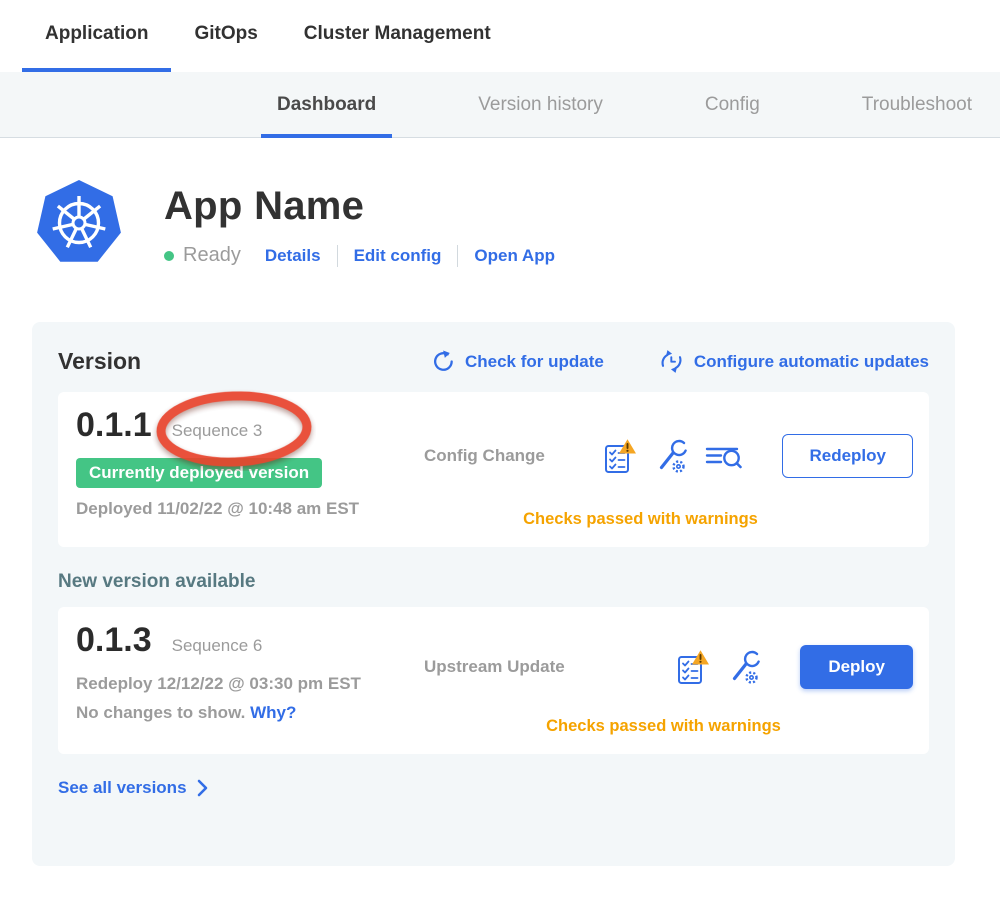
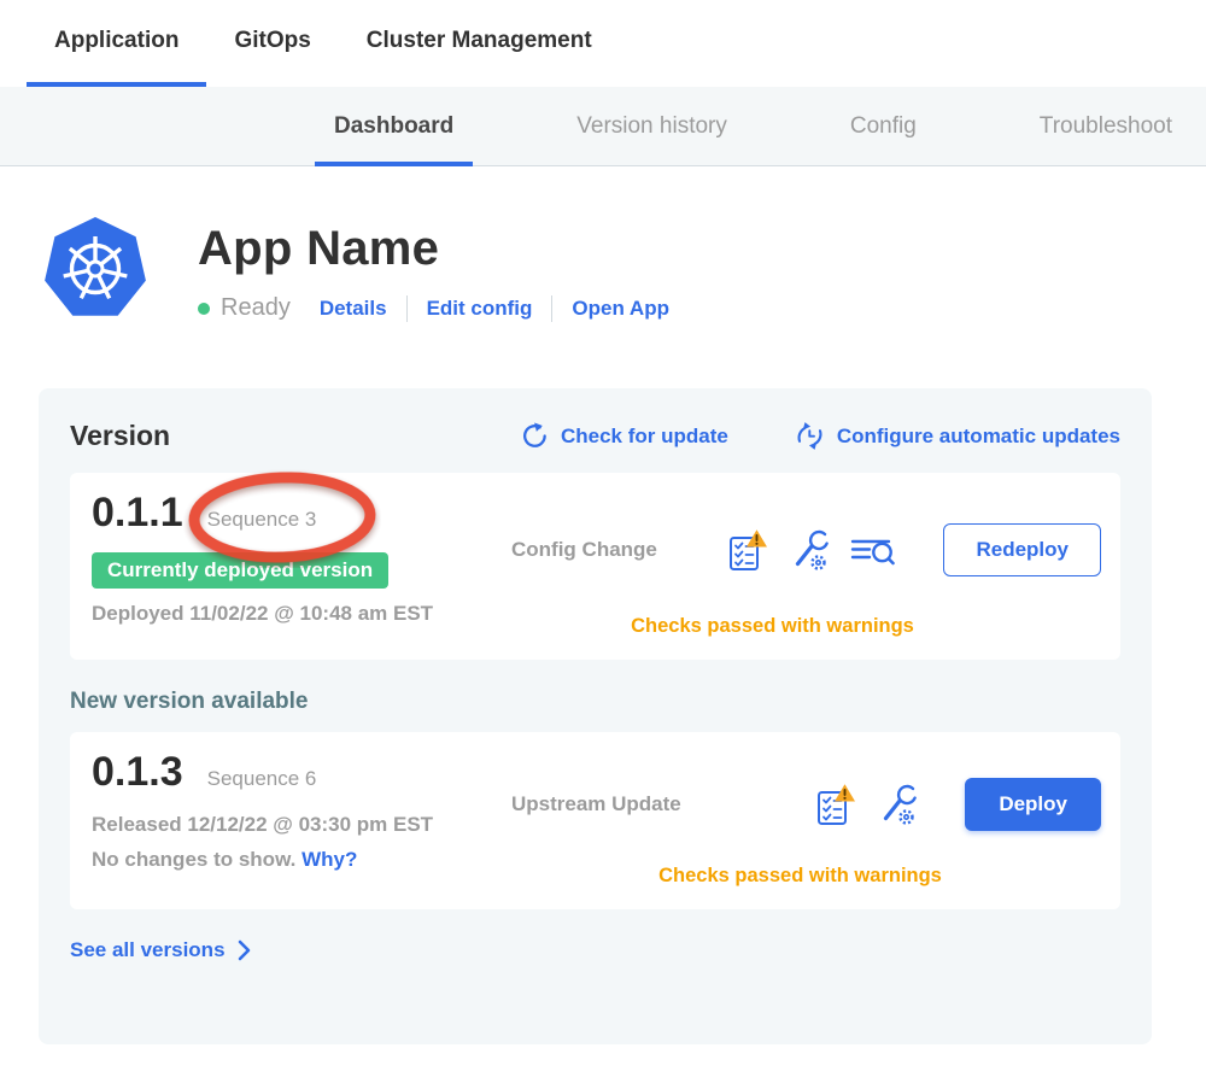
  Application
  GitOps
  Cluster Management
  Dashboard
  Version history
  Config
  Troubleshoot
  App Name
  Ready
  Details
  Edit config
  Open App
  Version
  Check for update
  Configure automatic updates
  0.1.1
  Sequence 3
  Currently deployed version
  Deployed 11/02/22 @ 10:48 am EST
  Config Change
  Redeploy
  Checks passed with warnings
  New version available
  0.1.3
  Sequence 6
- Redeploy 12/12/22 @ 03:30 pm EST
+ Released 12/12/22 @ 03:30 pm EST
  No changes to show. Why?
  Upstream Update
  Deploy
  Checks passed with warnings
  See all versions
